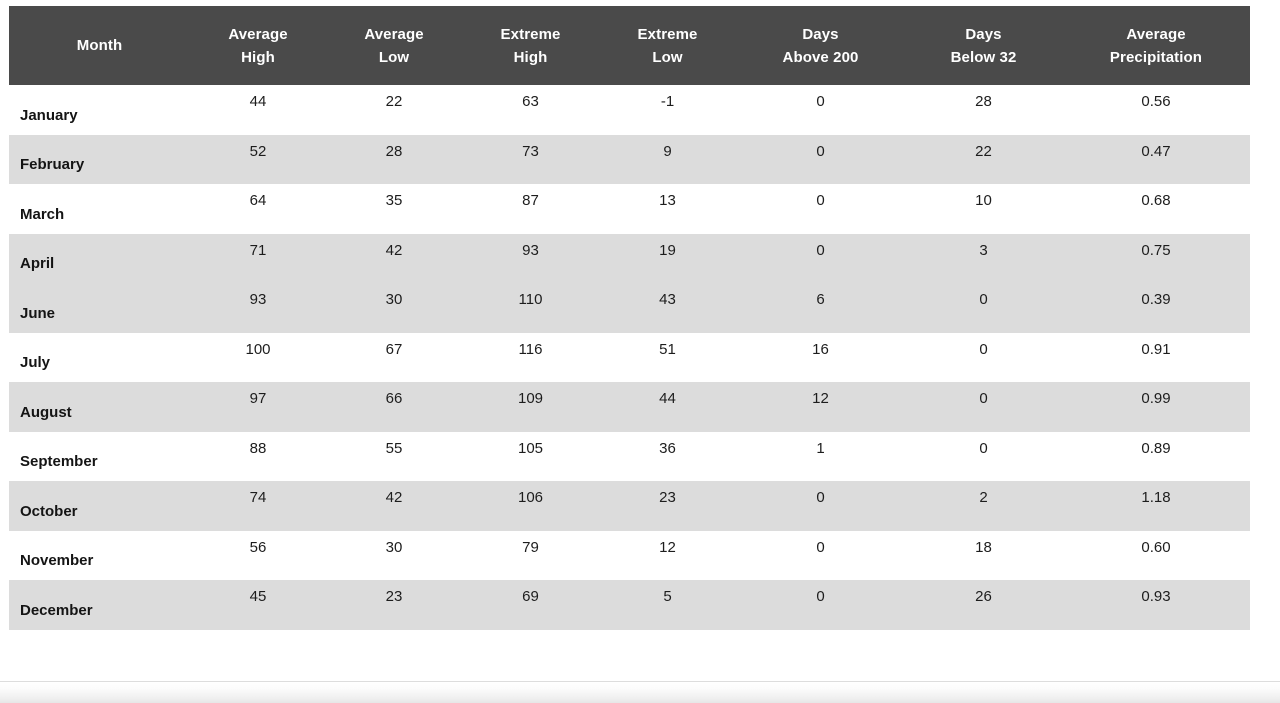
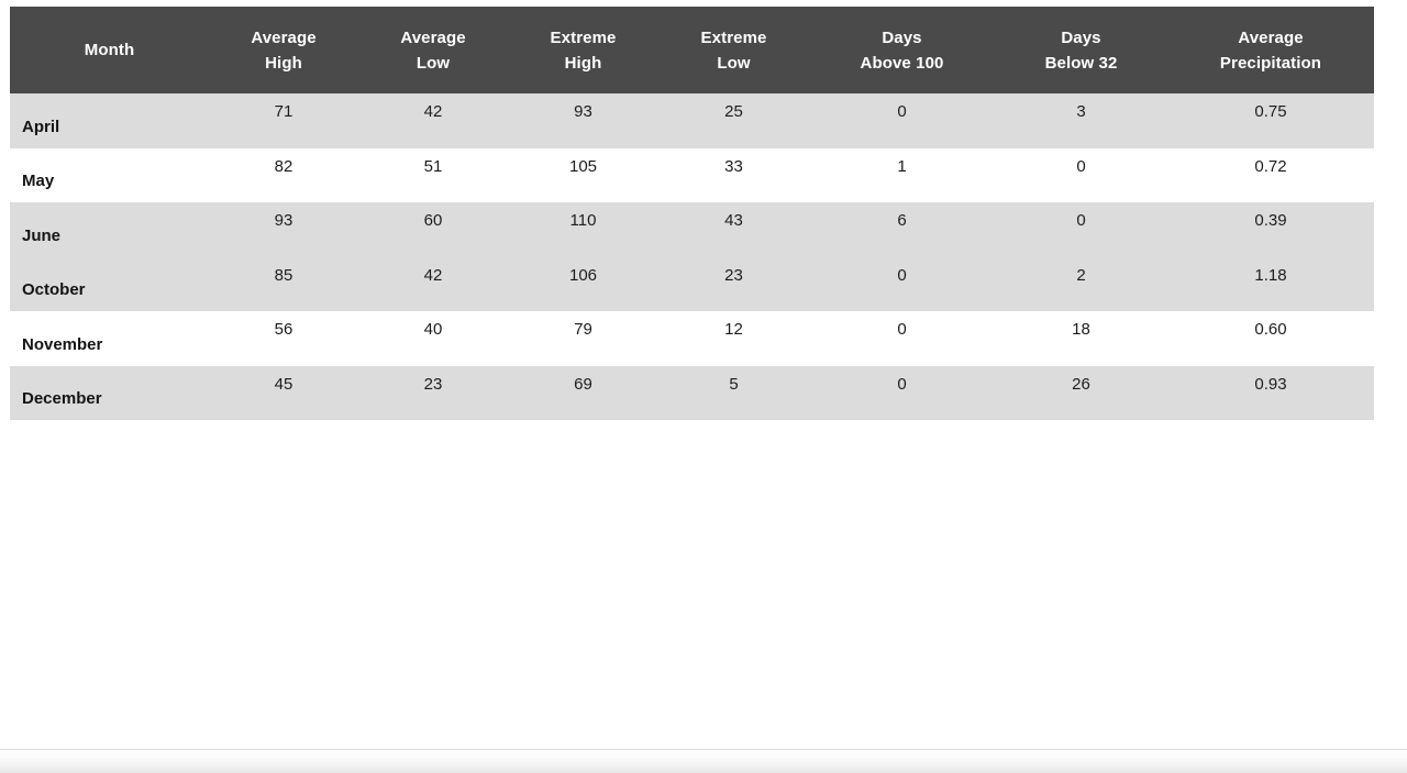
- Month	Average High	Average Low	Extreme High	Extreme Low	Days Above 200	Days Below 32	Average Precipitation
+ Month	Average High	Average Low	Extreme High	Extreme Low	Days Above 100	Days Below 32	Average Precipitation
- January	44	22	63	-1	0	28	0.56
- February	52	28	73	9	0	22	0.47
- March	64	35	87	13	0	10	0.68
- April	71	42	93	19	0	3	0.75
+ April	71	42	93	25	0	3	0.75
+ May	82	51	105	33	1	0	0.72
- June	93	30	110	43	6	0	0.39
+ June	93	60	110	43	6	0	0.39
- July	100	67	116	51	16	0	0.91
- August	97	66	109	44	12	0	0.99
- September	88	55	105	36	1	0	0.89
- October	74	42	106	23	0	2	1.18
+ October	85	42	106	23	0	2	1.18
- November	56	30	79	12	0	18	0.60
+ November	56	40	79	12	0	18	0.60
  December	45	23	69	5	0	26	0.93
